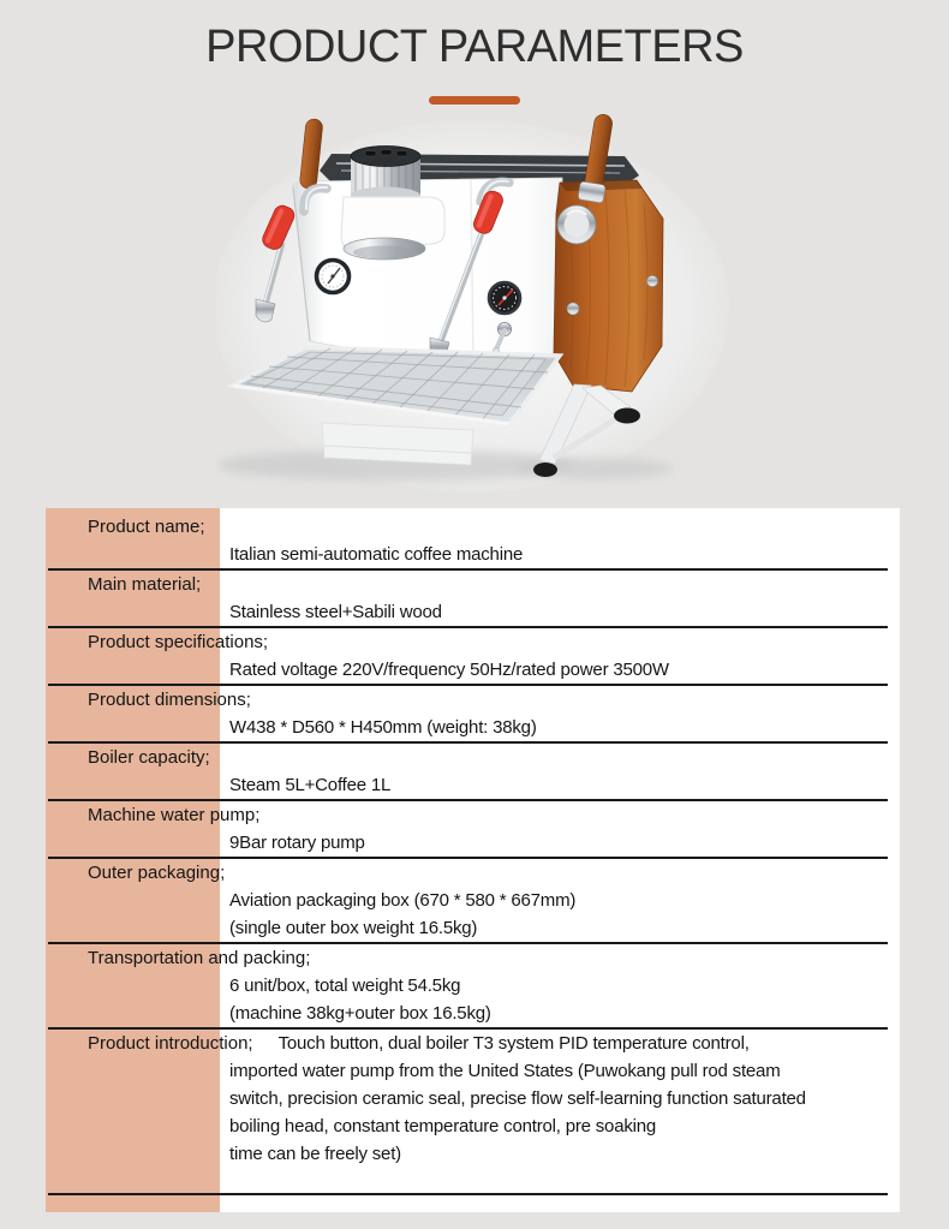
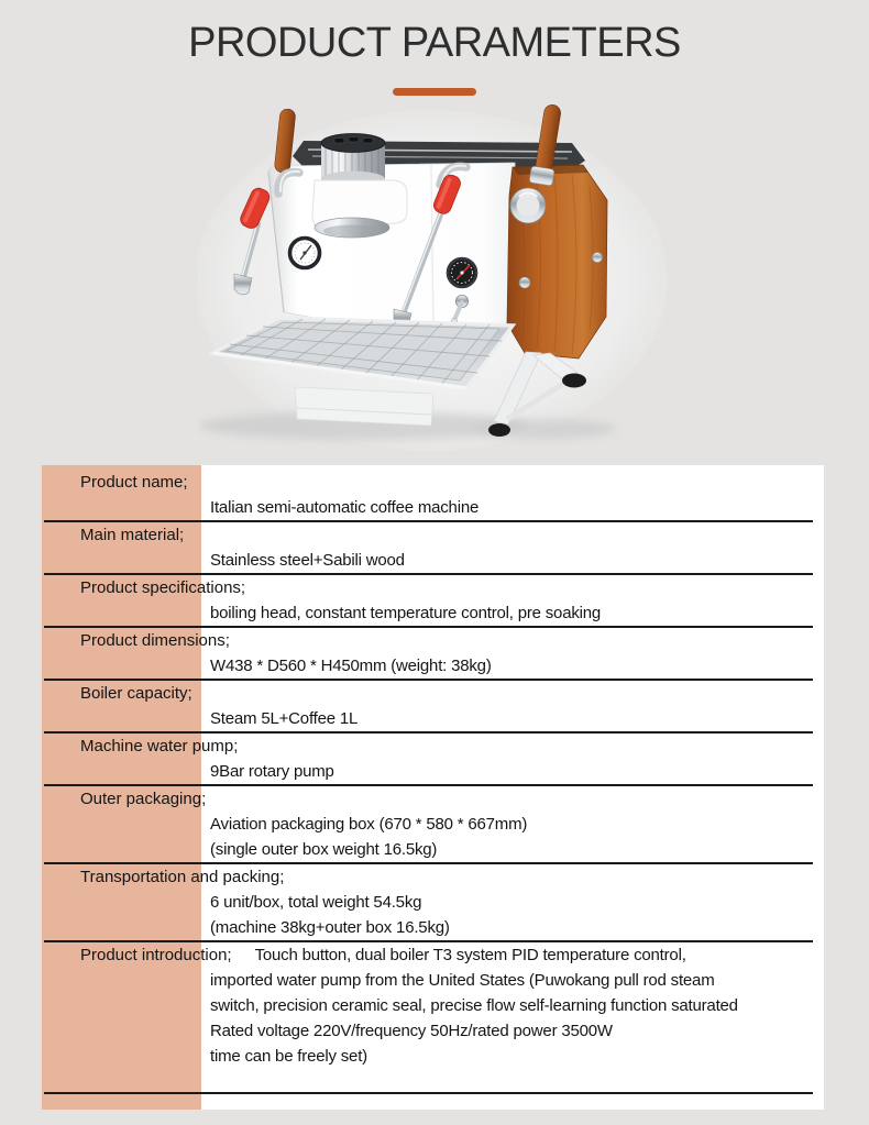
  PRODUCT PARAMETERS
  Product name;
  Italian semi-automatic coffee machine
  Main material;
  Stainless steel+Sabili wood
  Product specifications;
- Rated voltage 220V/frequency 50Hz/rated power 3500W
+ boiling head, constant temperature control, pre soaking
  Product dimensions;
  W438 * D560 * H450mm (weight: 38kg)
  Boiler capacity;
  Steam 5L+Coffee 1L
  Machine water pump;
  9Bar rotary pump
  Outer packaging;
  Aviation packaging box (670 * 580 * 667mm)
  (single outer box weight 16.5kg)
  Transportation and packing;
  6 unit/box, total weight 54.5kg
  (machine 38kg+outer box 16.5kg)
  Product introduction; Touch button, dual boiler T3 system PID temperature control,
  imported water pump from the United States (Puwokang pull rod steam
  switch, precision ceramic seal, precise flow self-learning function saturated
- boiling head, constant temperature control, pre soaking
+ Rated voltage 220V/frequency 50Hz/rated power 3500W
  time can be freely set)
